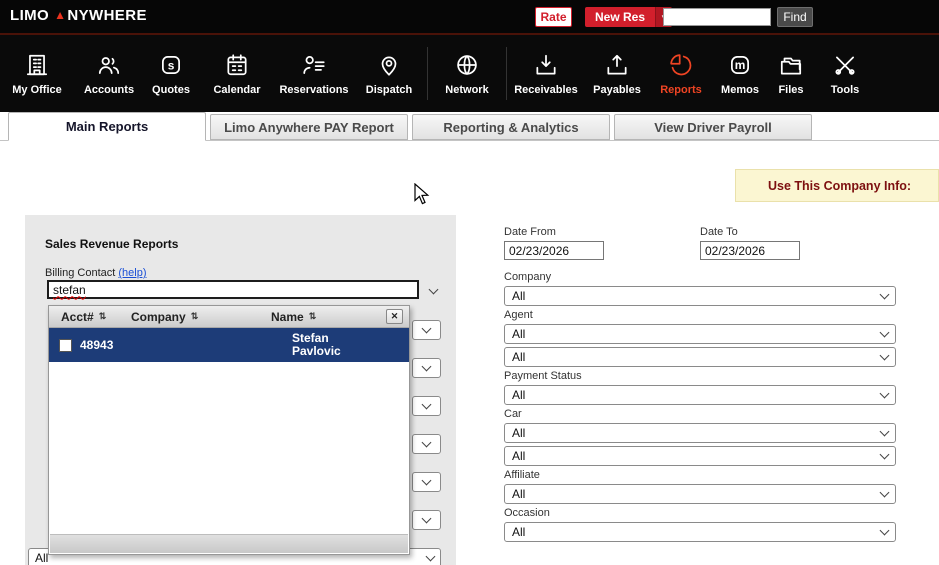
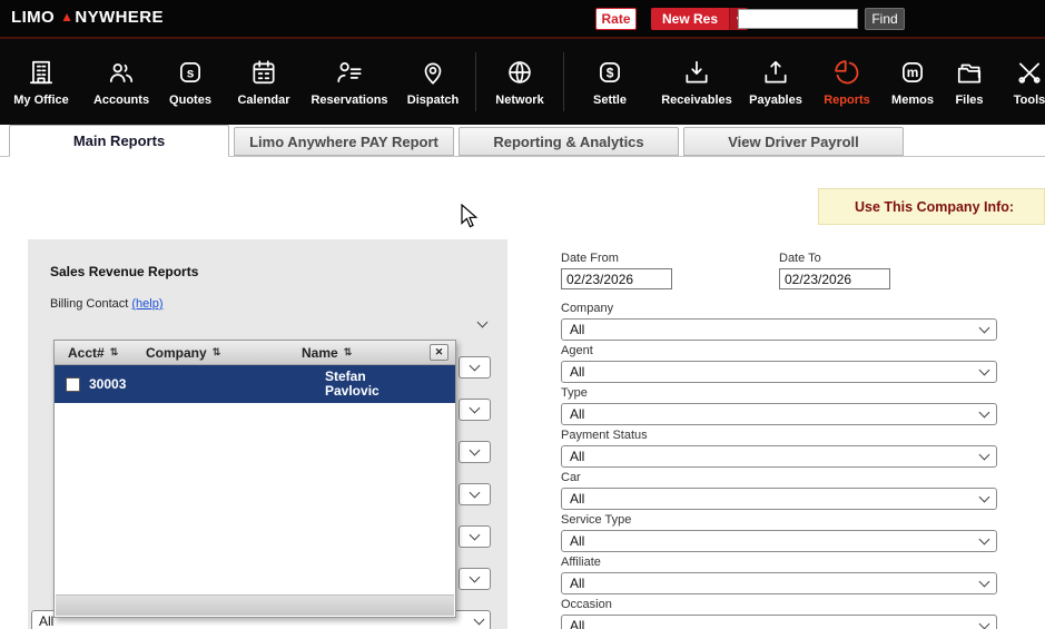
  LIMO
  ▲
  NYWHERE
  Rate
  New Res
  Find
  My Office
  Accounts
  s
  Quotes
  Calendar
  Reservations
  Dispatch
  Network
+ $
+ Settle
  Receivables
  Payables
  Reports
  m
  Memos
  Files
  Tools
  Main Reports
  Limo Anywhere PAY Report
  Reporting & Analytics
  View Driver Payroll
  Use This Company Info:
  Sales Revenue Reports
  Billing Contact (help)
- stefan
  All
  Acct#
  ⇅
  Company
  ⇅
  Name
  ⇅
  ✕
- 48943
+ 30003
  Stefan
  Pavlovic
  Date From
  02/23/2026
  Date To
  02/23/2026
  Company
  All
  Agent
  All
+ Type
  All
  Payment Status
  All
  Car
  All
+ Service Type
  All
  Affiliate
  All
  Occasion
  All
